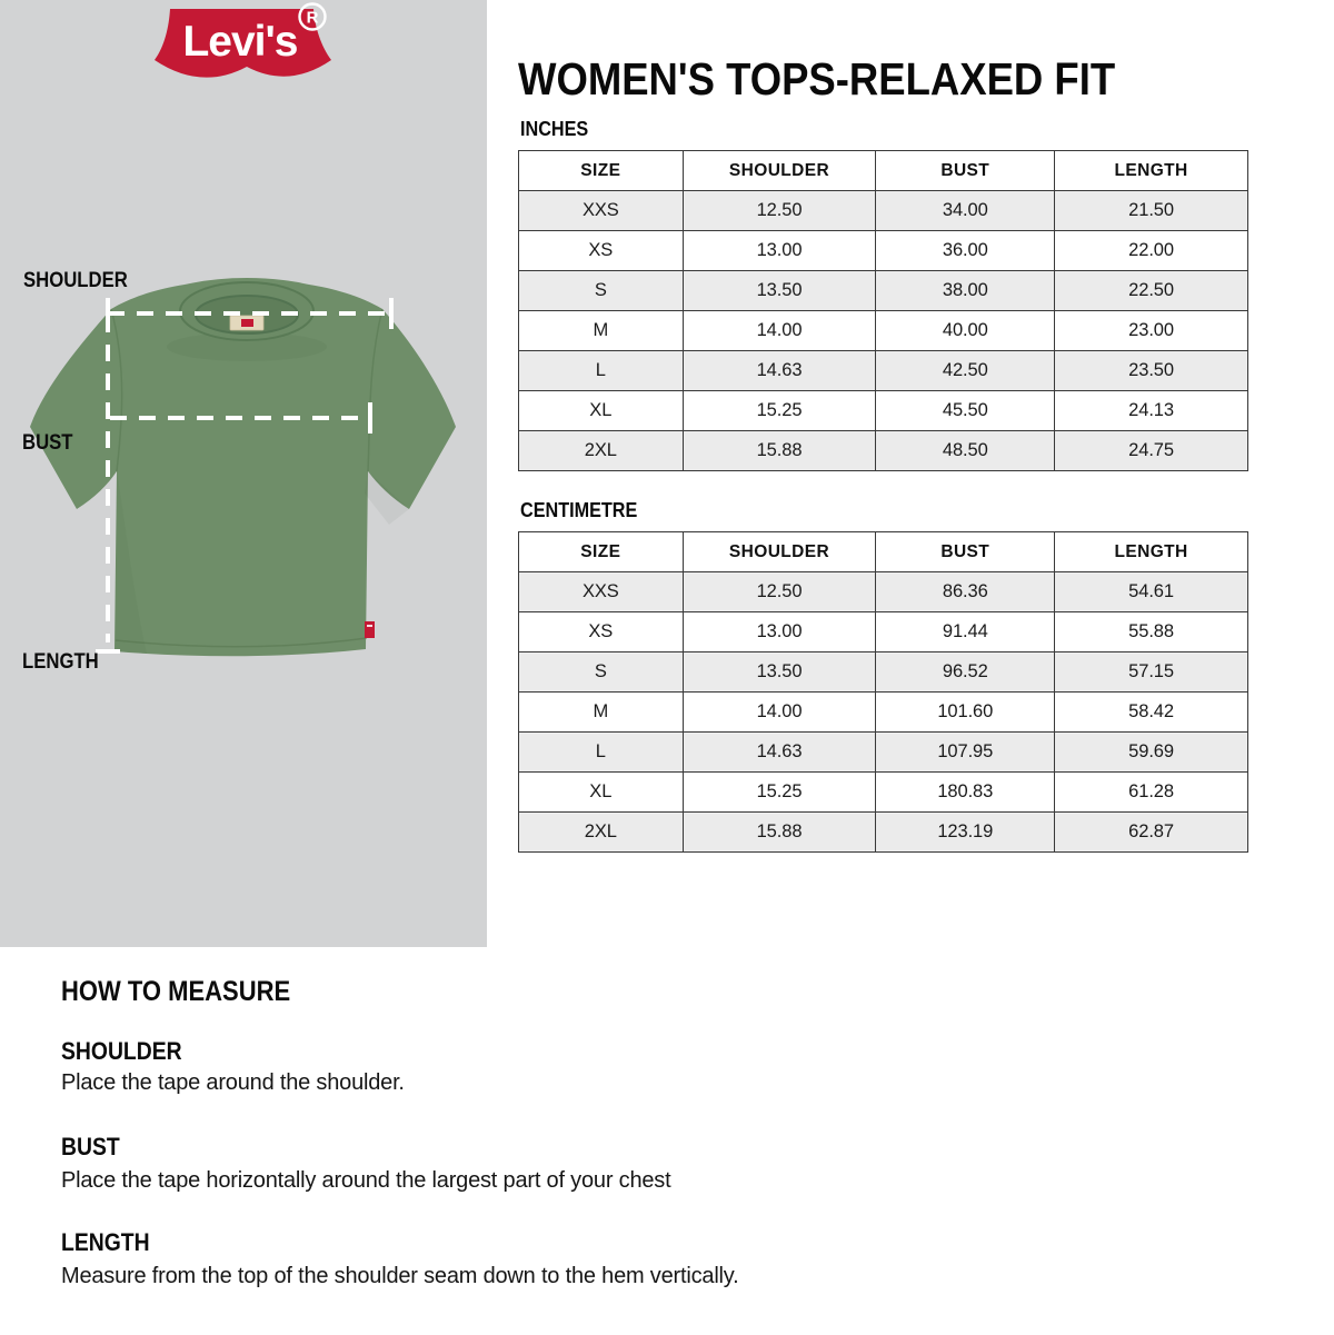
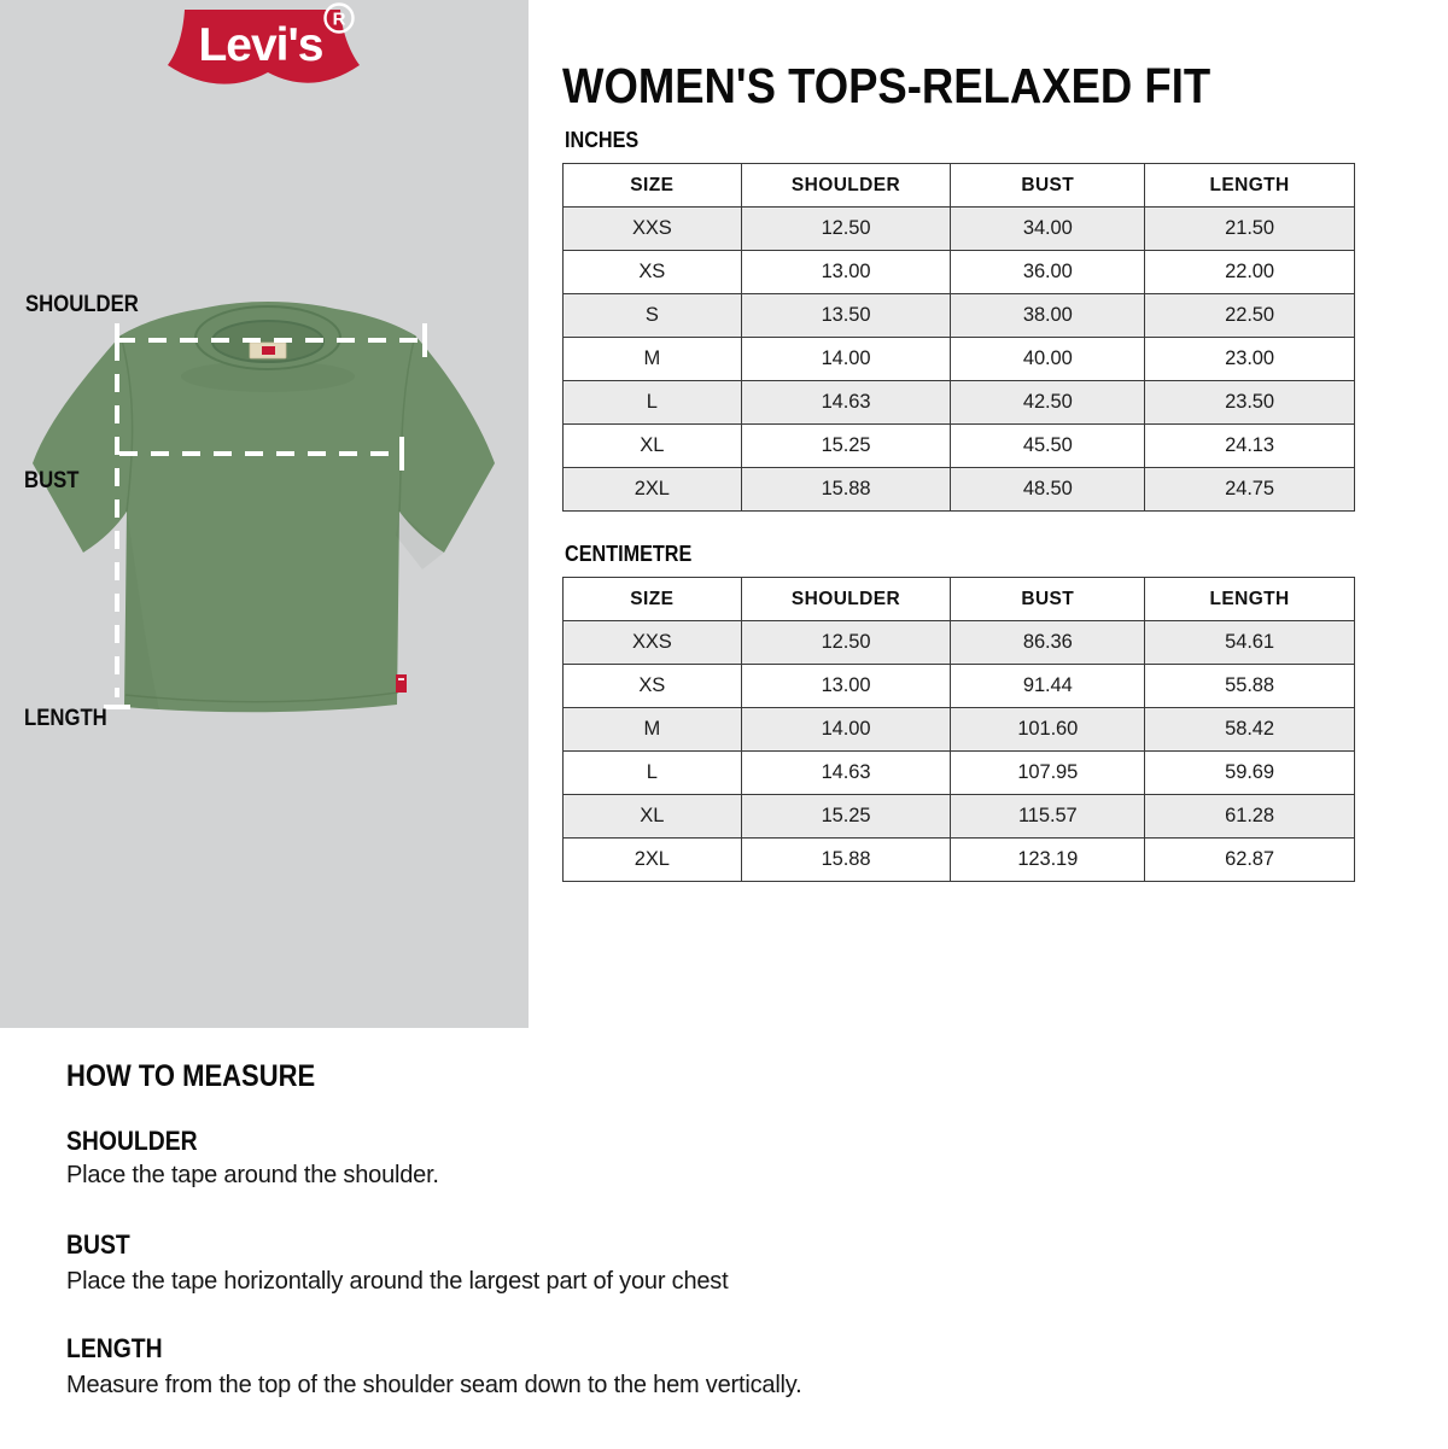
  Levi's
  R
  SHOULDER
  BUST
  LENGTH
  WOMEN'S TOPS-RELAXED FIT
  INCHES
  SIZE	SHOULDER	BUST	LENGTH
  XXS	12.50	34.00	21.50
  XS	13.00	36.00	22.00
  S	13.50	38.00	22.50
  M	14.00	40.00	23.00
  L	14.63	42.50	23.50
  XL	15.25	45.50	24.13
  2XL	15.88	48.50	24.75
  CENTIMETRE
  SIZE	SHOULDER	BUST	LENGTH
  XXS	12.50	86.36	54.61
  XS	13.00	91.44	55.88
- S	13.50	96.52	57.15
  M	14.00	101.60	58.42
  L	14.63	107.95	59.69
- XL	15.25	180.83	61.28
+ XL	15.25	115.57	61.28
  2XL	15.88	123.19	62.87
  HOW TO MEASURE
  SHOULDER
  Place the tape around the shoulder.
  BUST
  Place the tape horizontally around the largest part of your chest
  LENGTH
  Measure from the top of the shoulder seam down to the hem vertically.
